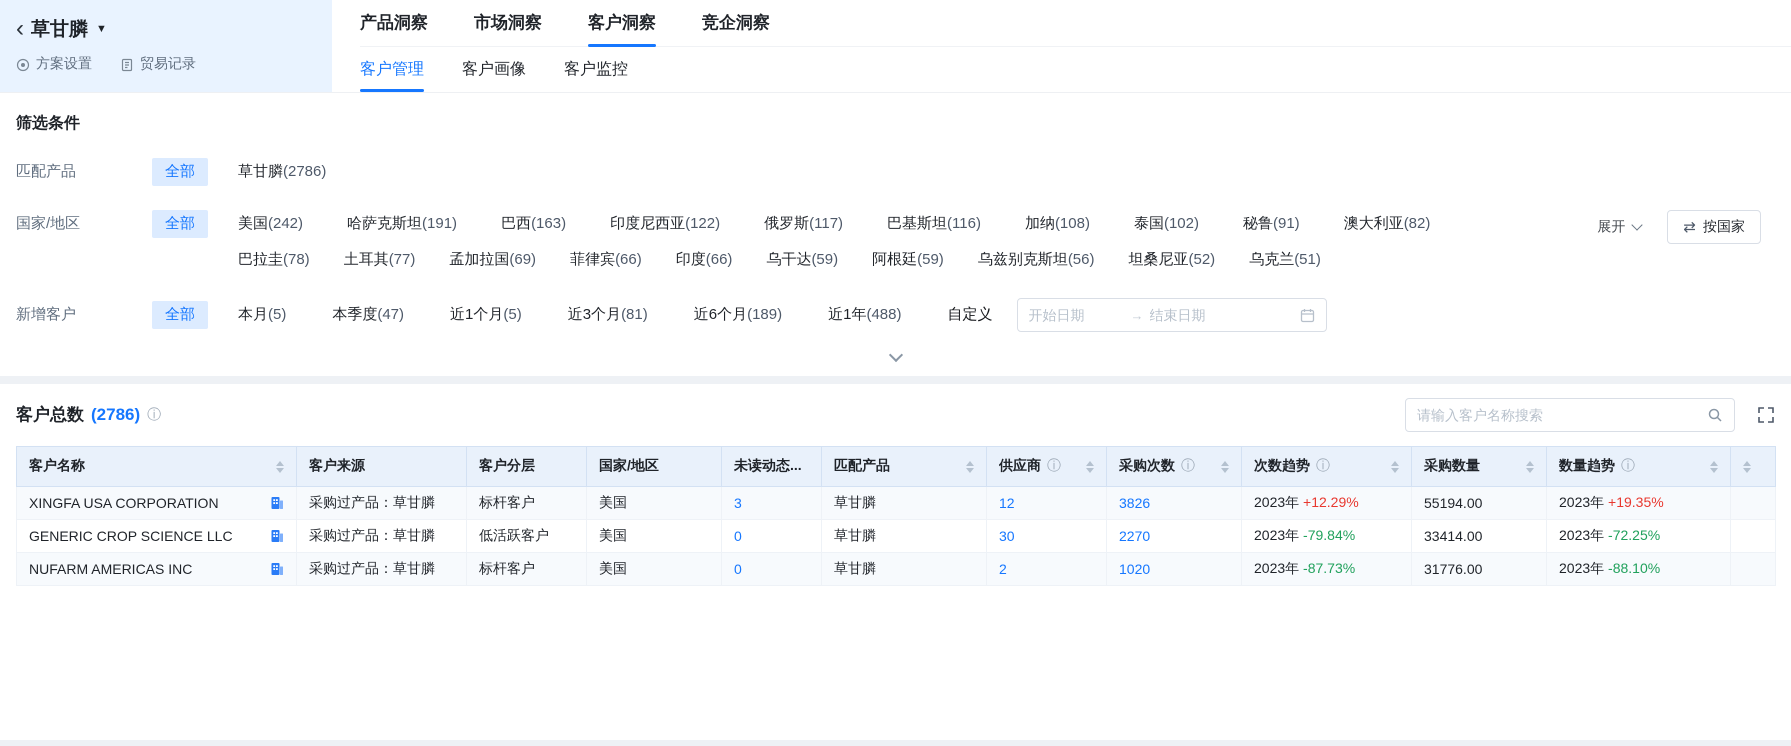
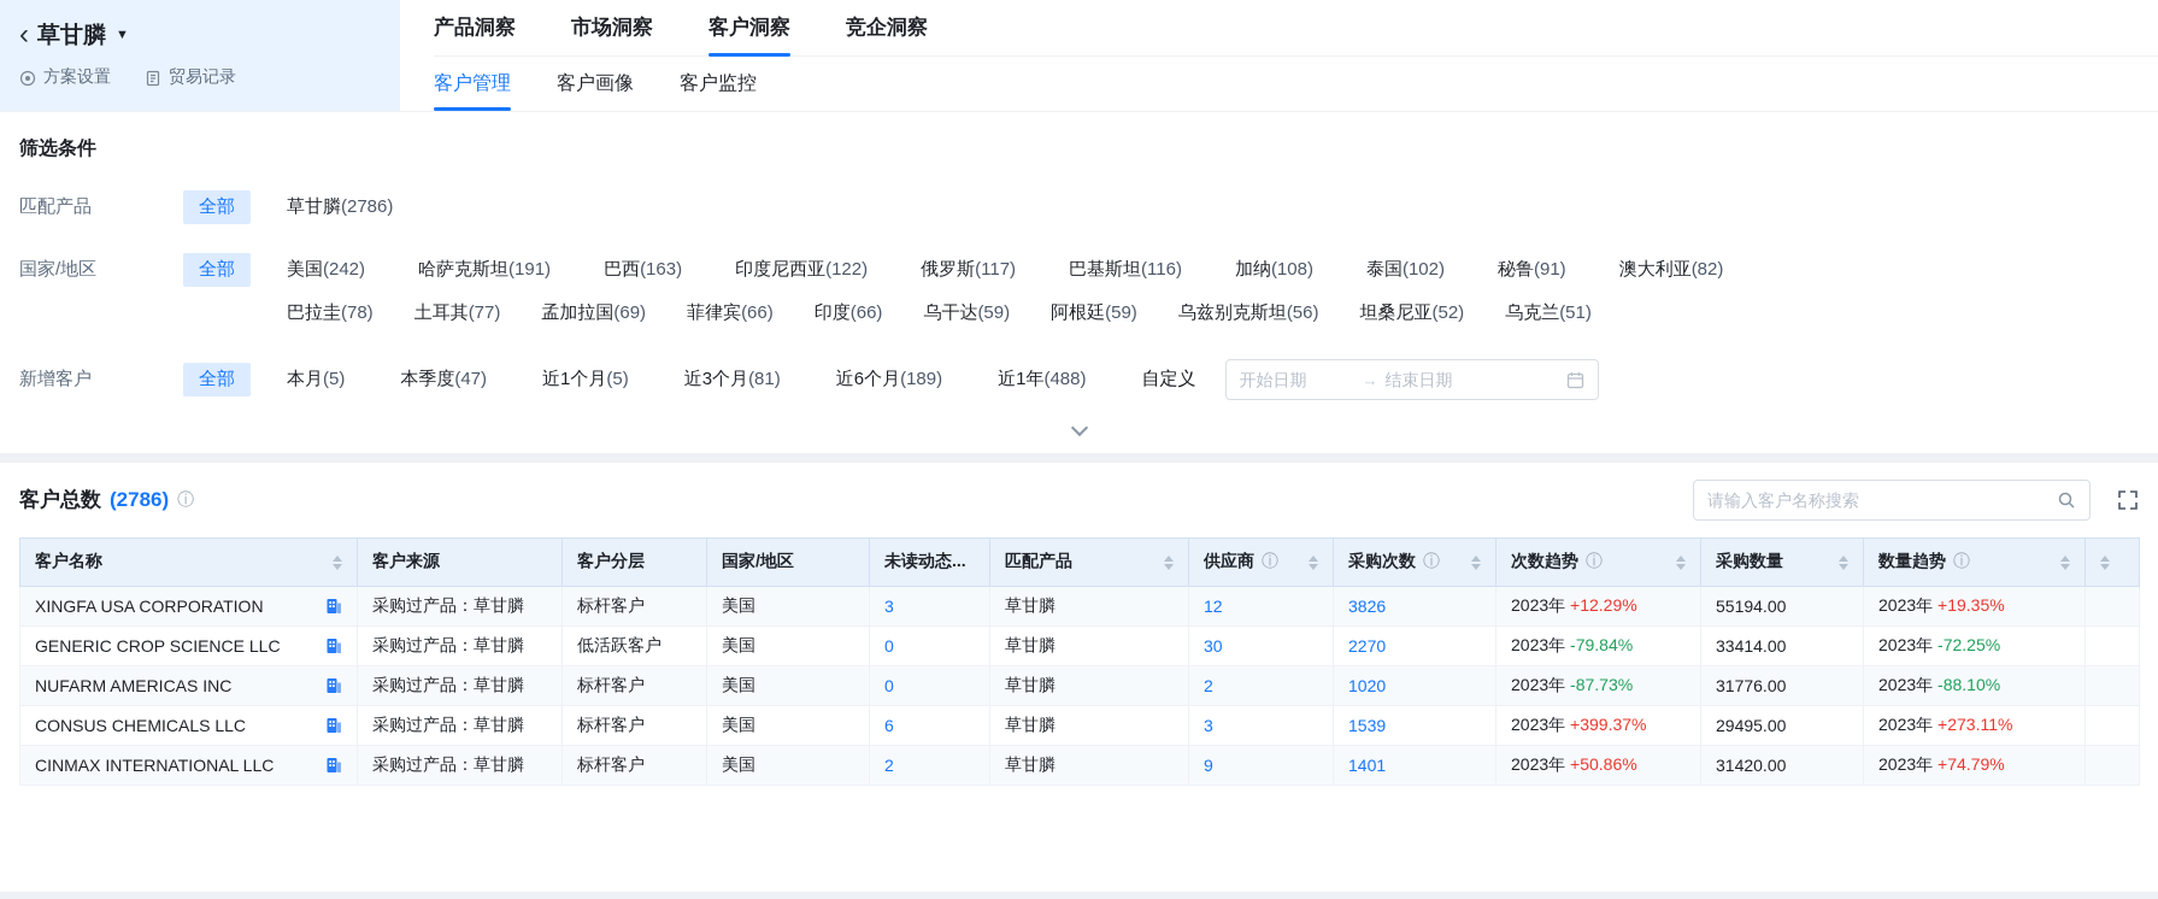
  ‹
  草甘膦
  ▼
  方案设置
  贸易记录
  产品洞察
  市场洞察
  客户洞察
  竞企洞察
  客户管理
  客户画像
  客户监控
  筛选条件
  匹配产品
  全部
  草甘膦(2786)
  国家/地区
  全部
  美国(242)
  哈萨克斯坦(191)
  巴西(163)
  印度尼西亚(122)
  俄罗斯(117)
  巴基斯坦(116)
  加纳(108)
  泰国(102)
  秘鲁(91)
  澳大利亚(82)
  巴拉圭(78)
  土耳其(77)
  孟加拉国(69)
  菲律宾(66)
  印度(66)
  乌干达(59)
  阿根廷(59)
  乌兹别克斯坦(56)
  坦桑尼亚(52)
  乌克兰(51)
- 展开
- ⇄
- 按国家
  新增客户
  全部
  本月(5)
  本季度(47)
  近1个月(5)
  近3个月(81)
  近6个月(189)
  近1年(488)
  自定义
  开始日期
  →
  结束日期
  客户总数
  (2786)
  ⓘ
  请输入客户名称搜索
  客户名称	客户来源	客户分层	国家/地区	未读动态...	匹配产品	供应商 ⓘ	采购次数 ⓘ	次数趋势 ⓘ	采购数量	数量趋势 ⓘ
  XINGFA USA CORPORATION	采购过产品：草甘膦	标杆客户	美国	3	草甘膦	12	3826	2023年 +12.29%	55194.00	2023年 +19.35%
  GENERIC CROP SCIENCE LLC	采购过产品：草甘膦	低活跃客户	美国	0	草甘膦	30	2270	2023年 -79.84%	33414.00	2023年 -72.25%
  NUFARM AMERICAS INC	采购过产品：草甘膦	标杆客户	美国	0	草甘膦	2	1020	2023年 -87.73%	31776.00	2023年 -88.10%
+ CONSUS CHEMICALS LLC	采购过产品：草甘膦	标杆客户	美国	6	草甘膦	3	1539	2023年 +399.37%	29495.00	2023年 +273.11%
+ CINMAX INTERNATIONAL LLC	采购过产品：草甘膦	标杆客户	美国	2	草甘膦	9	1401	2023年 +50.86%	31420.00	2023年 +74.79%
